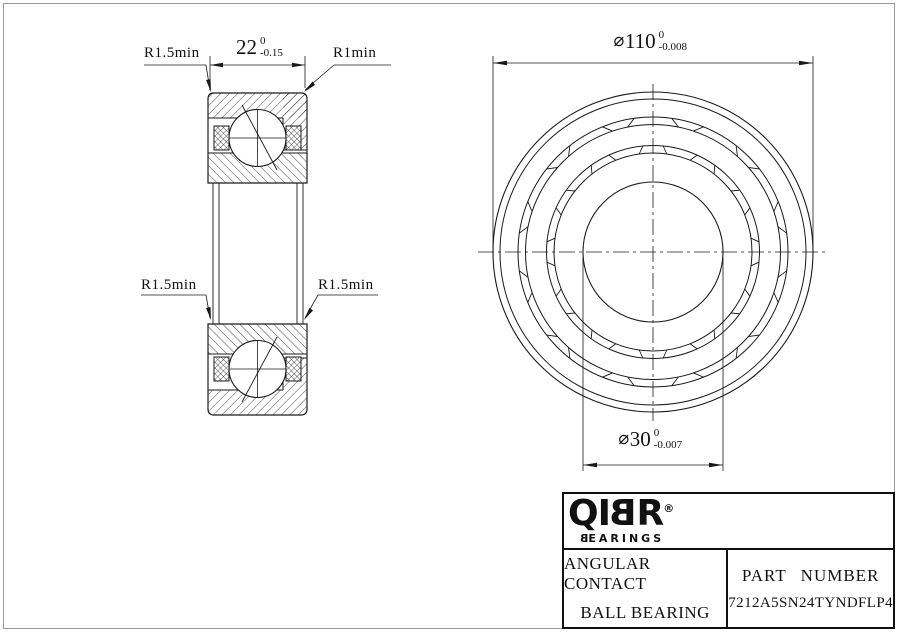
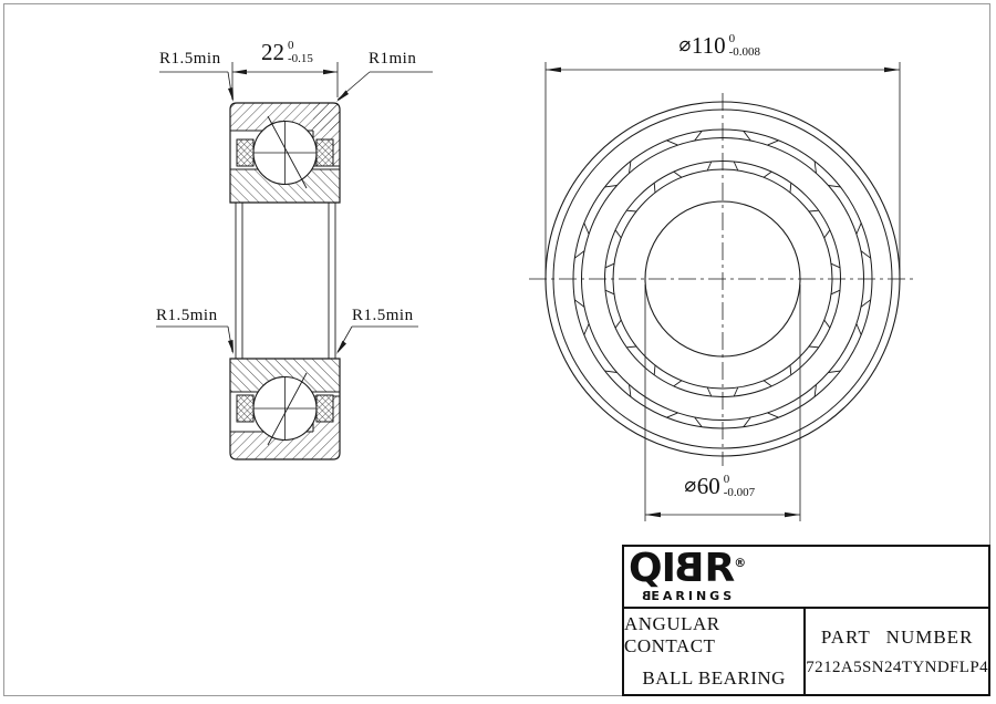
  R1.5min
  R1min
  R1.5min
  R1.5min
  22
  0
  -0.15
  ⌀
  110
  0
  -0.008
  ⌀
- 30
+ 60
  0
  -0.007
  ANGULAR CONTACT
  BALL BEARING
  PART NUMBER
  7212A5SN24TYNDFLP4
